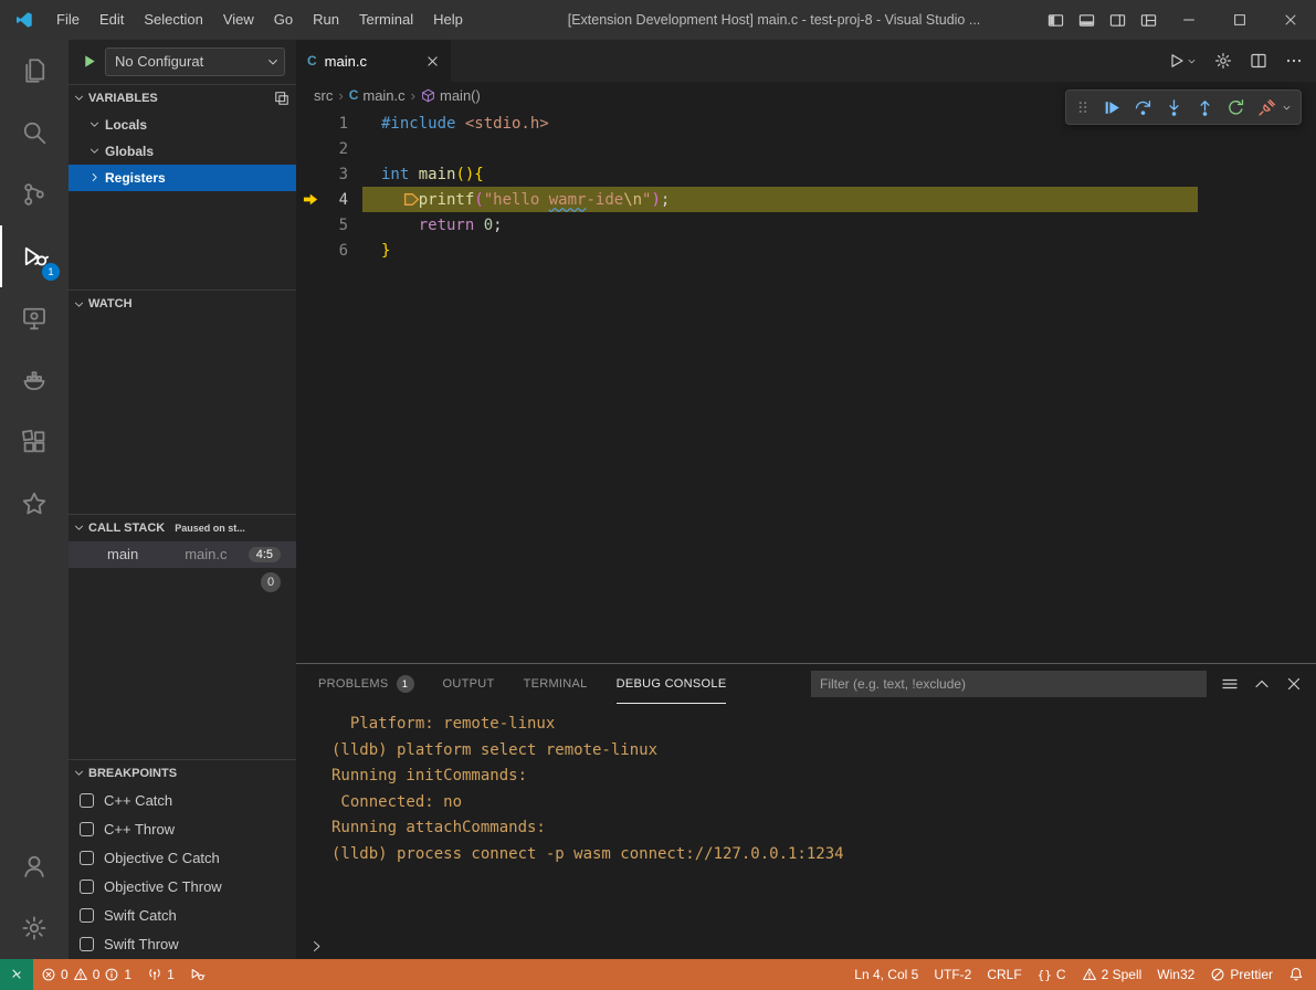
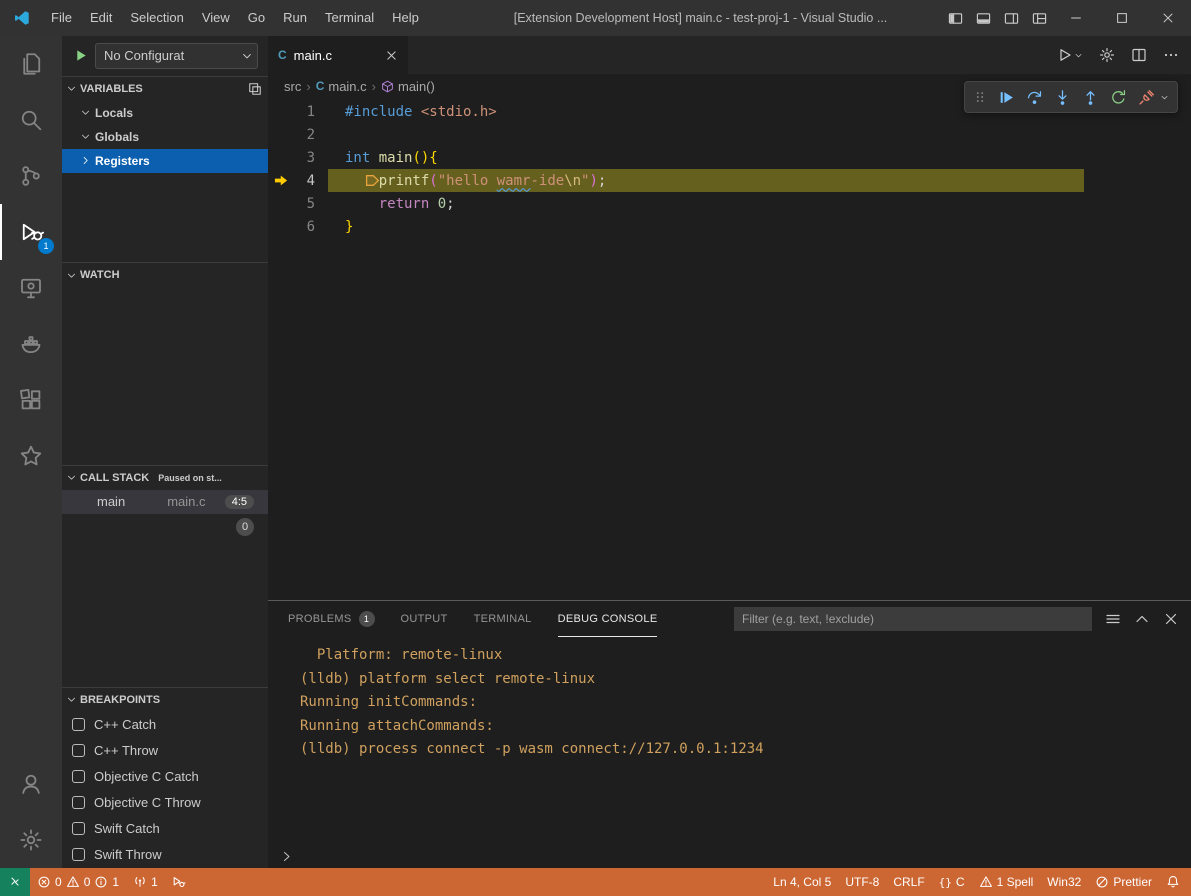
  File
  Edit
  Selection
  View
  Go
  Run
  Terminal
  Help
- [Extension Development Host] main.c - test-proj-8 - Visual Studio ...
+ [Extension Development Host] main.c - test-proj-1 - Visual Studio ...
  1
  No Configurat
  VARIABLES
  Locals
  Globals
  Registers
  WATCH
  CALL STACK
  Paused on st...
  main
  main.c
  4:5
  0
  BREAKPOINTS
  C++ Catch
  C++ Throw
  Objective C Catch
  Objective C Throw
  Swift Catch
  Swift Throw
  C
  main.c
  src
  ›
  C
  main.c
  ›
  main()
  1
  #include <stdio.h>
  2
  3
  int main(){
  4
  printf("hello wamr-ide\n");
  5
  return 0;
  6
  }
  PROBLEMS
  1
  OUTPUT
  TERMINAL
  DEBUG CONSOLE
  Filter (e.g. text, !exclude)
  Platform: remote-linux
  (lldb) platform select remote-linux
  Running initCommands:
- Connected: no
  Running attachCommands:
  (lldb) process connect -p wasm connect://127.0.0.1:1234
  0
  0
  1
  1
  Ln 4, Col 5
- UTF-2
+ UTF-8
  CRLF
  {}
  C
- 2 Spell
+ 1 Spell
  Win32
  Prettier
